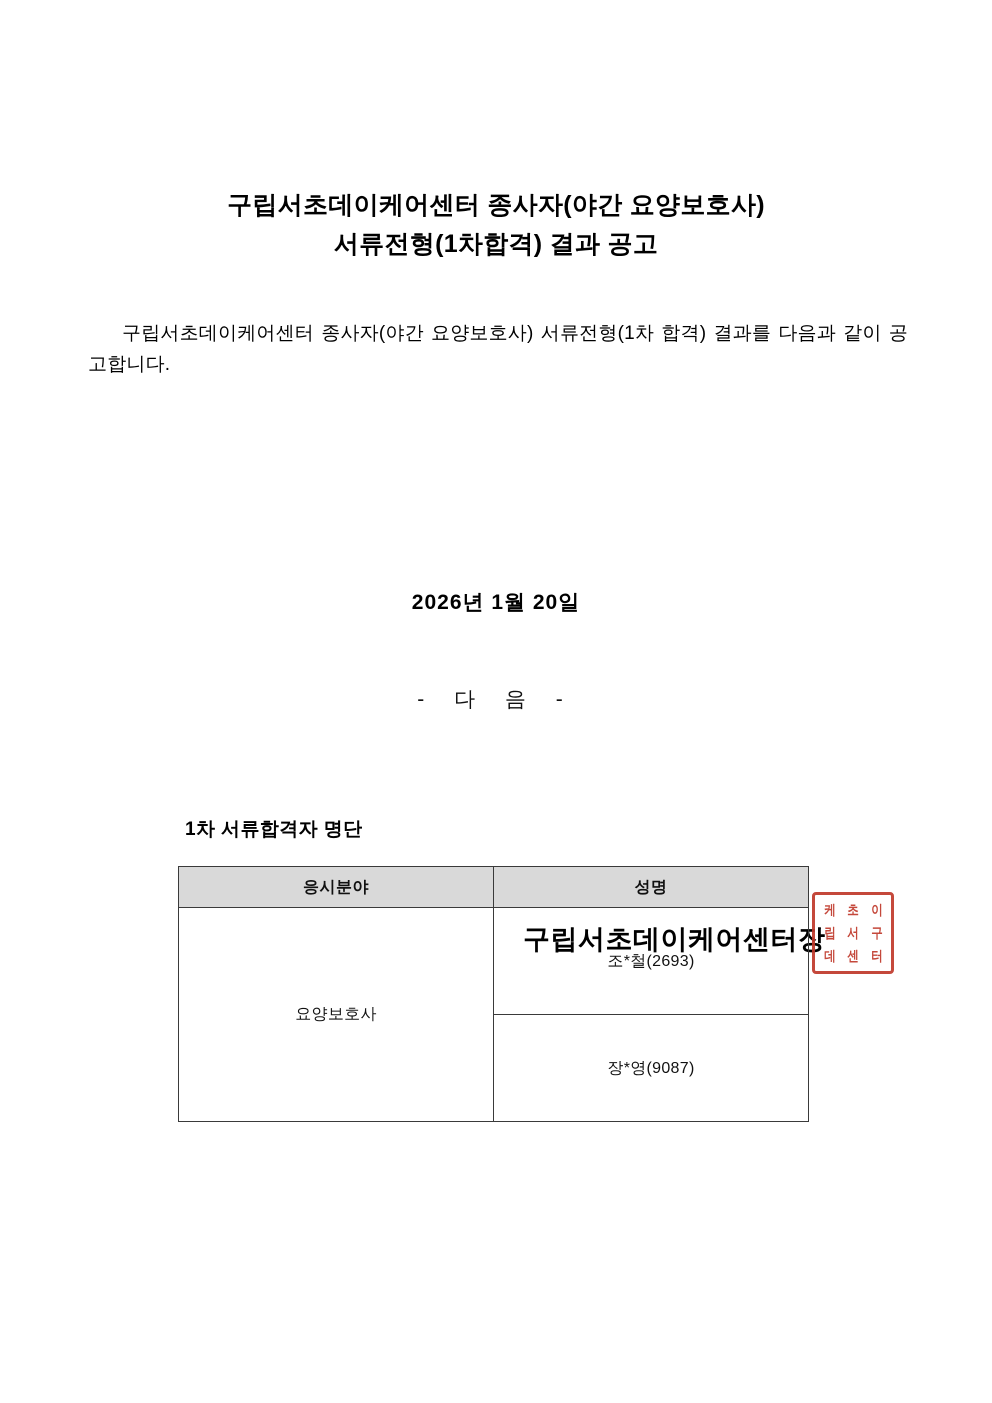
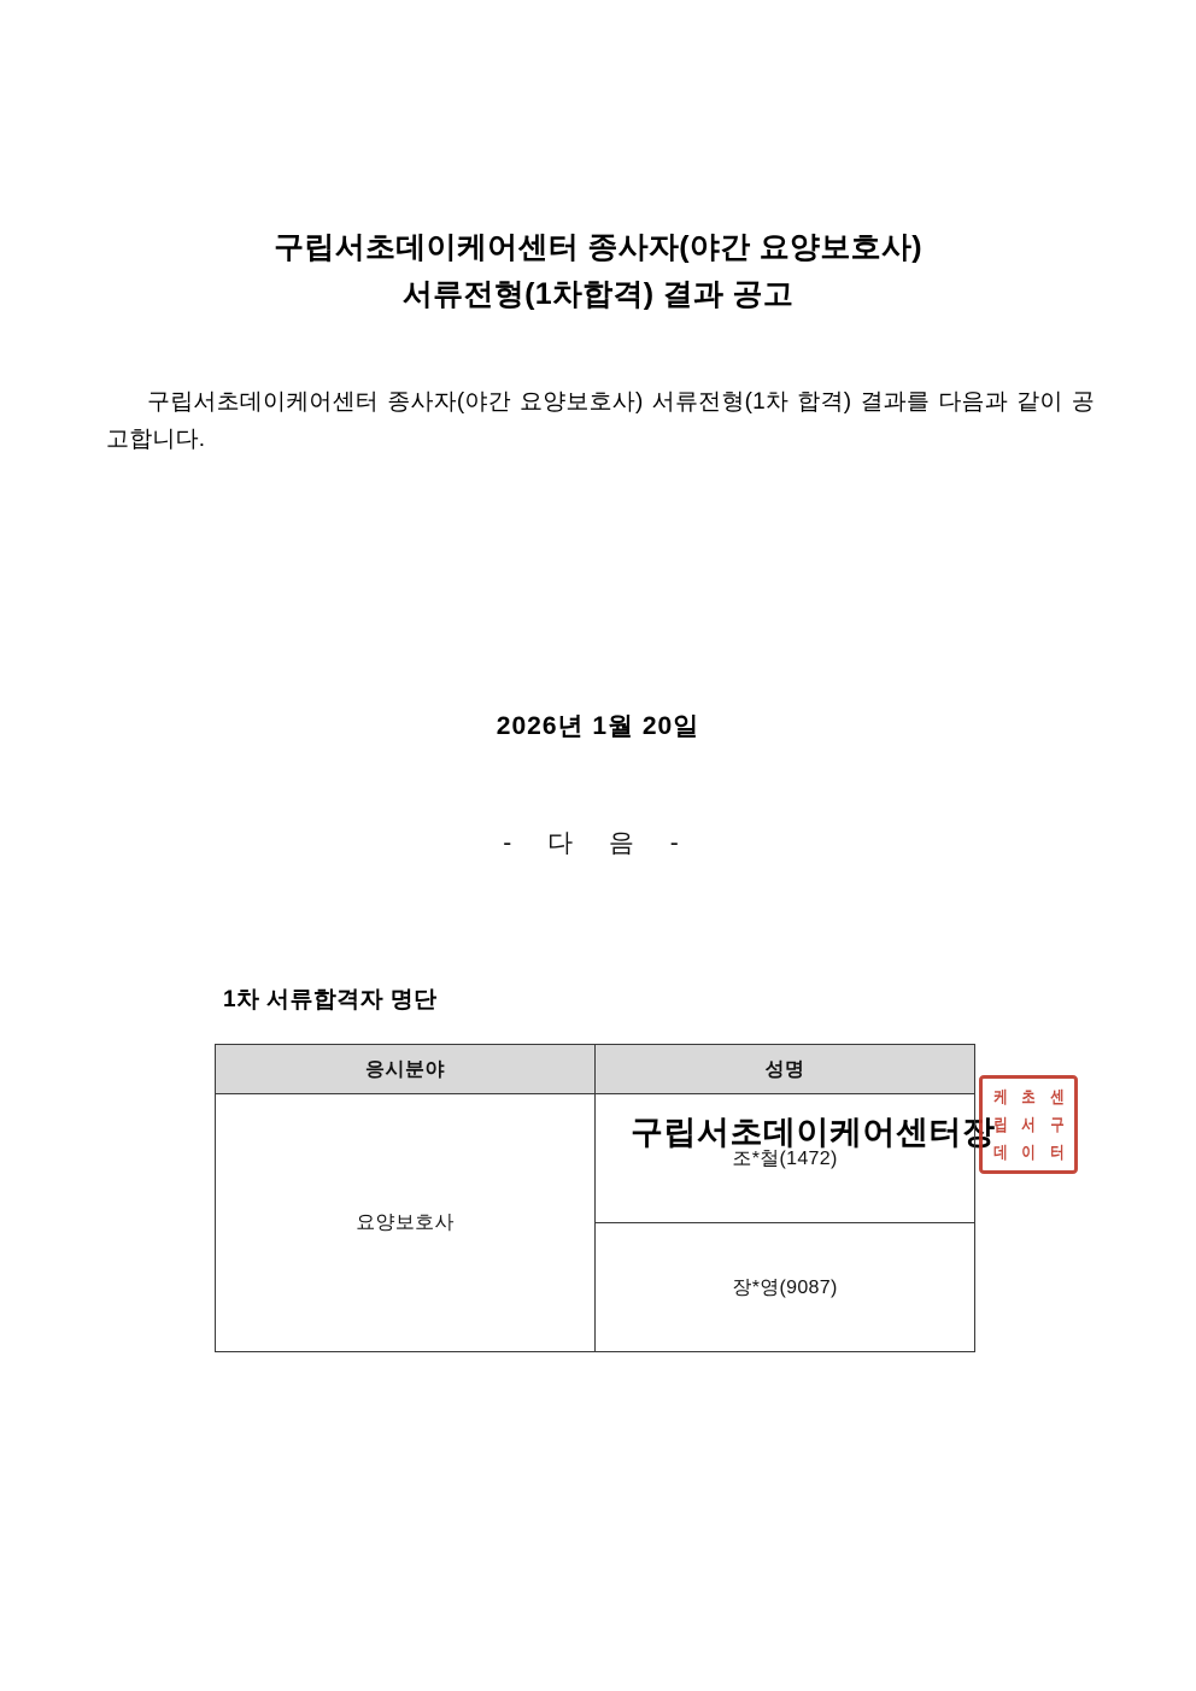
  구립서초데이케어센터 종사자(야간 요양보호사)
  서류전형(1차합격) 결과 공고
  구립서초데이케어센터 종사자(야간 요양보호사) 서류전형(1차 합격) 결과를 다음과 같이 공고합니다.
  구립서초데이케어센터장
  케
  초
- 이
+ 센
  립
  서
  구
  데
- 센
+ 이
  터
  2026년 1월 20일
  - 다 음 -
  1차 서류합격자 명단
  응시분야	성명
- 요양보호사	조*철(2693)
+ 요양보호사	조*철(1472)
  장*영(9087)
